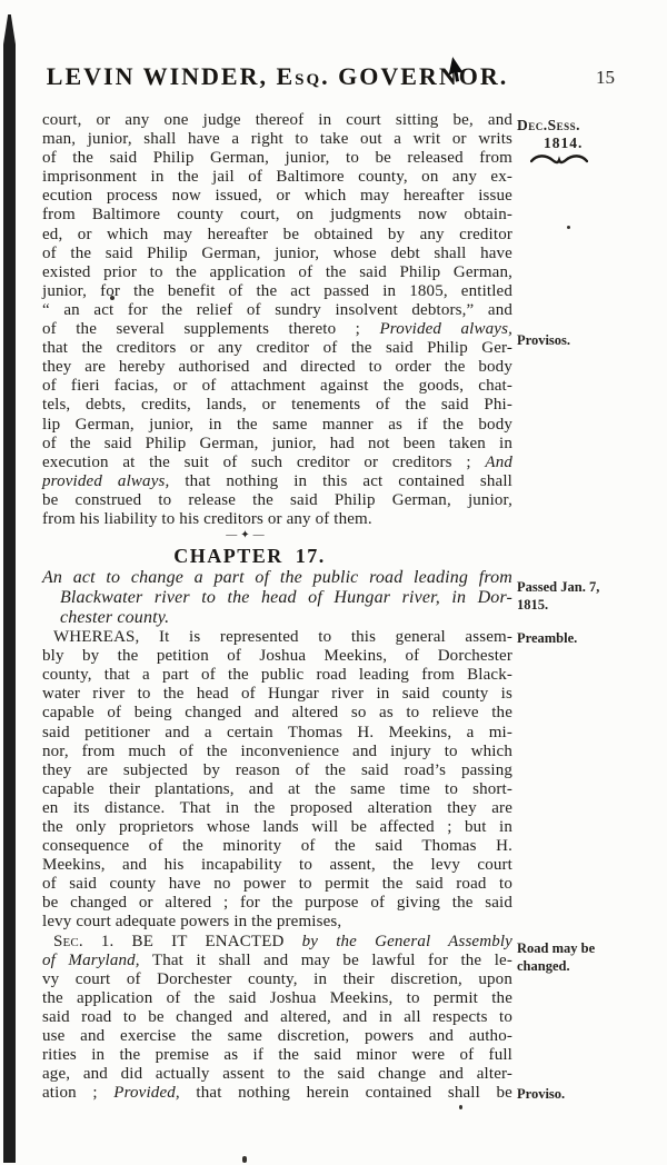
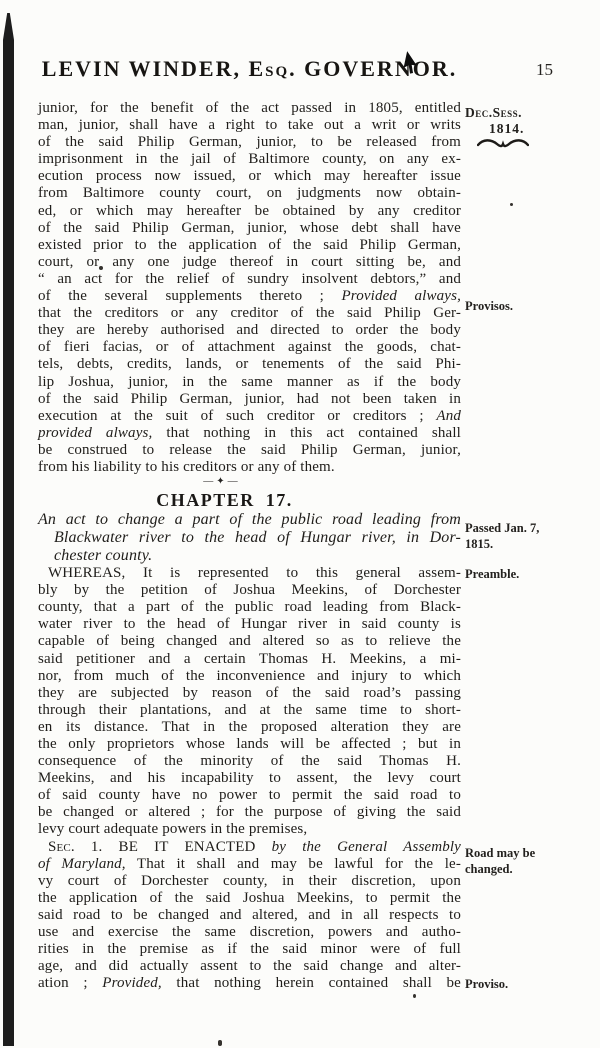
  LEVIN WINDER, Esq. GOVERNOR.
  15
- court, or any one judge thereof in court sitting be, and
+ junior, for the benefit of the act passed in 1805, entitled
  man, junior, shall have a right to take out a writ or writs
  of the said Philip German, junior, to be released from
  imprisonment in the jail of Baltimore county, on any ex-
  ecution process now issued, or which may hereafter issue
  from Baltimore county court, on judgments now obtain-
  ed, or which may hereafter be obtained by any creditor
  of the said Philip German, junior, whose debt shall have
  existed prior to the application of the said Philip German,
- junior, for the benefit of the act passed in 1805, entitled
+ court, or any one judge thereof in court sitting be, and
  “ an act for the relief of sundry insolvent debtors,” and
  of the several supplements thereto ; Provided always,
  that the creditors or any creditor of the said Philip Ger-
  they are hereby authorised and directed to order the body
  of fieri facias, or of attachment against the goods, chat-
  tels, debts, credits, lands, or tenements of the said Phi-
- lip German, junior, in the same manner as if the body
+ lip Joshua, junior, in the same manner as if the body
  of the said Philip German, junior, had not been taken in
  execution at the suit of such creditor or creditors ; And
  provided always, that nothing in this act contained shall
  be construed to release the said Philip German, junior,
  from his liability to his creditors or any of them.
  —✦—
  CHAPTER 17.
  An act to change a part of the public road leading from
  Blackwater river to the head of Hungar river, in Dor-
  chester county.
  WHEREAS, It is represented to this general assem-
  bly by the petition of Joshua Meekins, of Dorchester
  county, that a part of the public road leading from Black-
  water river to the head of Hungar river in said county is
  capable of being changed and altered so as to relieve the
  said petitioner and a certain Thomas H. Meekins, a mi-
  nor, from much of the inconvenience and injury to which
  they are subjected by reason of the said road’s passing
- capable their plantations, and at the same time to short-
+ through their plantations, and at the same time to short-
  en its distance. That in the proposed alteration they are
  the only proprietors whose lands will be affected ; but in
  consequence of the minority of the said Thomas H.
  Meekins, and his incapability to assent, the levy court
  of said county have no power to permit the said road to
  be changed or altered ; for the purpose of giving the said
  levy court adequate powers in the premises,
  Sec. 1. BE IT ENACTED by the General Assembly
  of Maryland, That it shall and may be lawful for the le-
  vy court of Dorchester county, in their discretion, upon
  the application of the said Joshua Meekins, to permit the
  said road to be changed and altered, and in all respects to
  use and exercise the same discretion, powers and autho-
  rities in the premise as if the said minor were of full
  age, and did actually assent to the said change and alter-
  ation ; Provided, that nothing herein contained shall be
  Dec.Sess.
  1814.
  Provisos.
  Passed Jan. 7,
  1815.
  Preamble.
  Road may be
  changed.
  Proviso.
